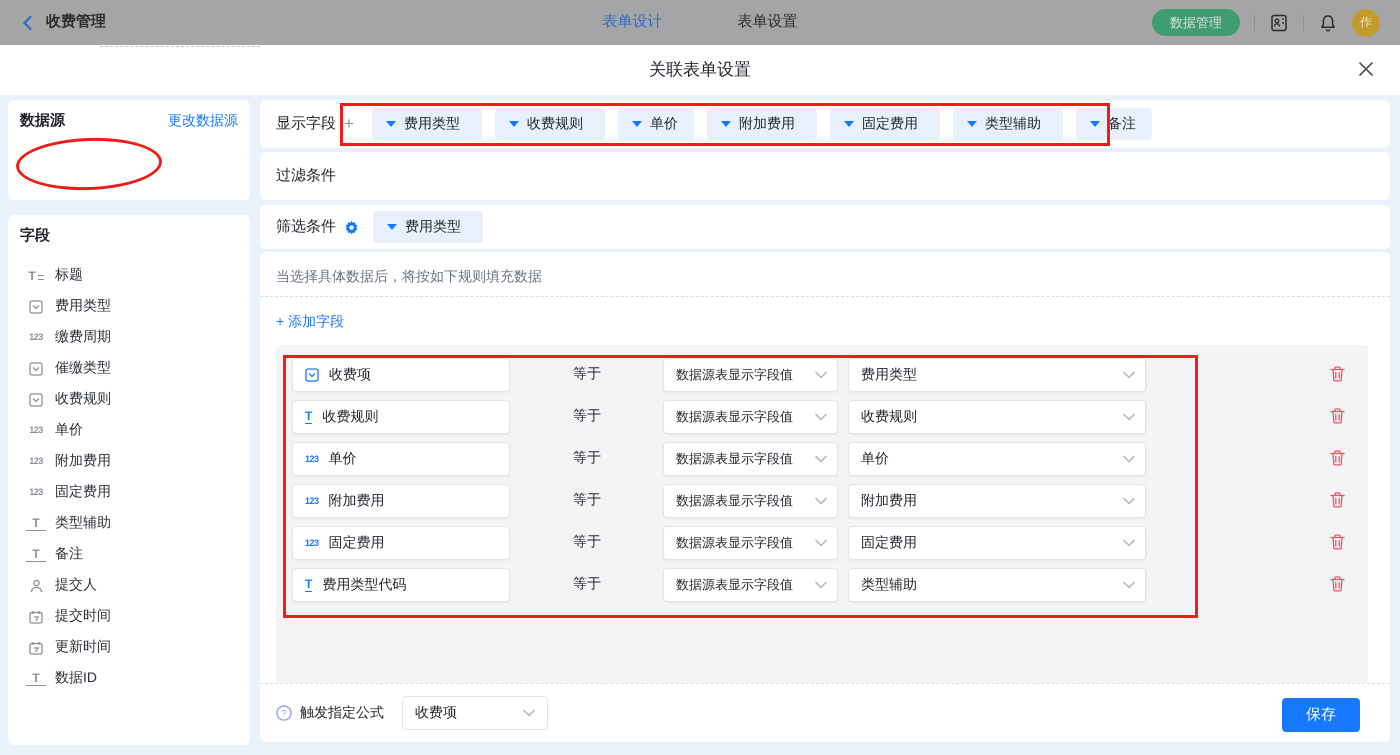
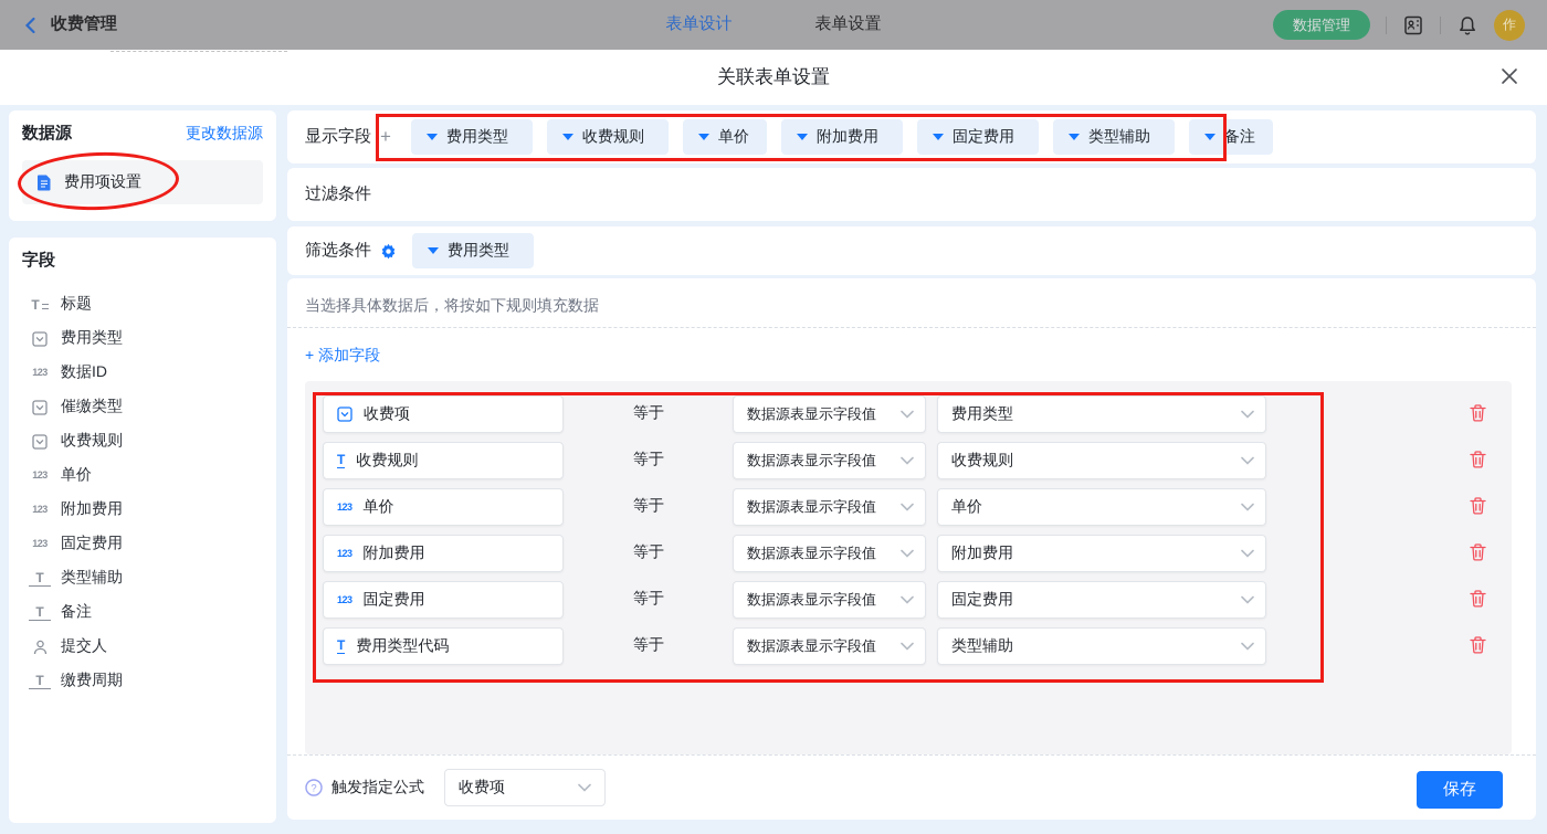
  收费管理
  表单设计
  表单设置
  数据管理
  作
  关联表单设置
  数据源
  更改数据源
+ 费用项设置
  字段
  T
  标题
  费用类型
  123
- 缴费周期
+ 数据ID
  催缴类型
  收费规则
  123
  单价
  123
  附加费用
  123
  固定费用
  T
  类型辅助
  T
  备注
  提交人
- 提交时间
- 更新时间
  T
- 数据ID
+ 缴费周期
  显示字段
  +
  费用类型
  收费规则
  单价
  附加费用
  固定费用
  类型辅助
  备注
  过滤条件
  筛选条件
  费用类型
  当选择具体数据后，将按如下规则填充数据
  + 添加字段
  收费项
  等于
  数据源表显示字段值
  费用类型
  T
  收费规则
  等于
  数据源表显示字段值
  收费规则
  123
  单价
  等于
  数据源表显示字段值
  单价
  123
  附加费用
  等于
  数据源表显示字段值
  附加费用
  123
  固定费用
  等于
  数据源表显示字段值
  固定费用
  T
  费用类型代码
  等于
  数据源表显示字段值
  类型辅助
  ?
  触发指定公式
  收费项
  保存
